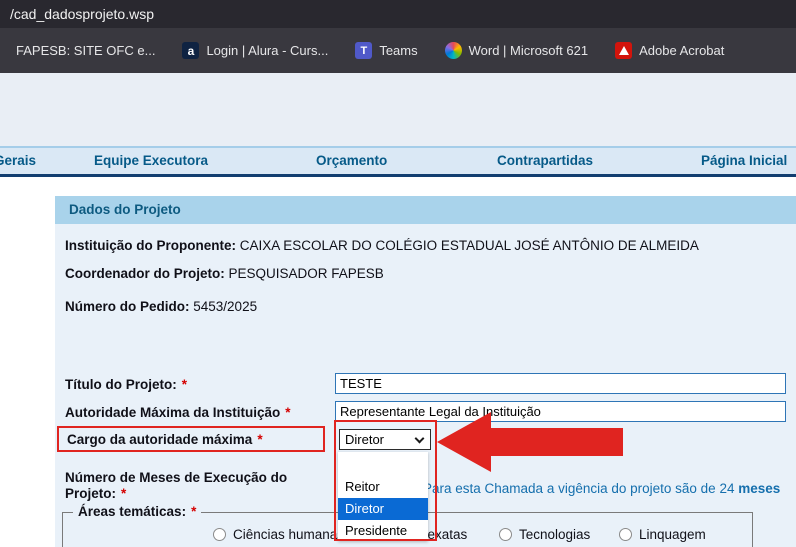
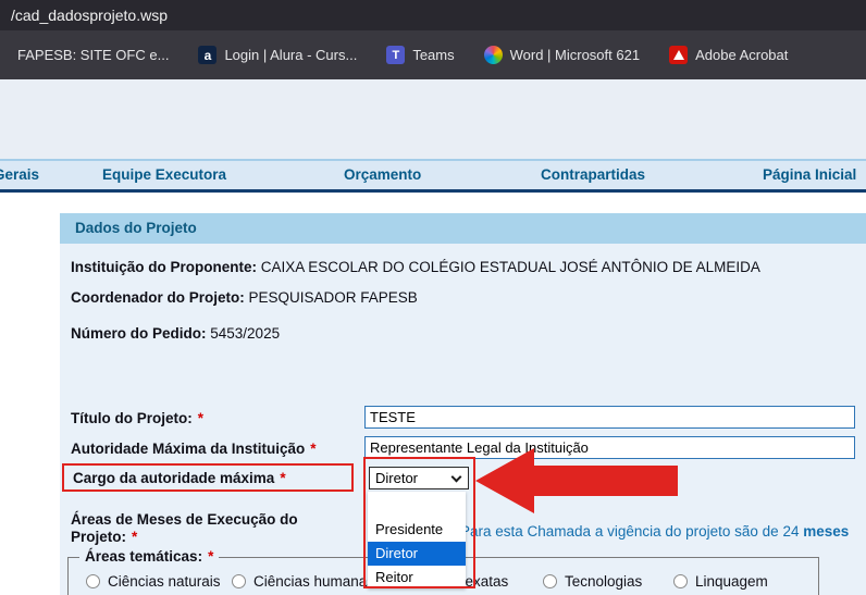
  /cad_dadosprojeto.wsp
  FAPESB: SITE OFC e...
  a
  Login | Alura - Curs...
  T
  Teams
  Word | Microsoft 621
  Adobe Acrobat
  erais
  Equipe Executora
  Orçamento
  Contrapartidas
  Página Inicial
  Dados do Projeto
  Instituição do Proponente: CAIXA ESCOLAR DO COLÉGIO ESTADUAL JOSÉ ANTÔNIO DE ALMEIDA
  Coordenador do Projeto: PESQUISADOR FAPESB
  Número do Pedido: 5453/2025
  Título do Projeto: *
  TESTE
  Autoridade Máxima da Instituição *
  Representante Legal da Instituição
  Cargo da autoridade máxima *
  ara esta Chamada a vigência do projeto são de 24 meses
- Número de Meses de Execução do Projeto: *
+ Áreas de Meses de Execução do Projeto: *
  Áreas temáticas: *
+ Ciências naturais
  Ciências humana
  Tecnologias
  Linquagem
- Reitor
+ Presidente
  Diretor
- Presidente
+ Reitor
  Diretor
